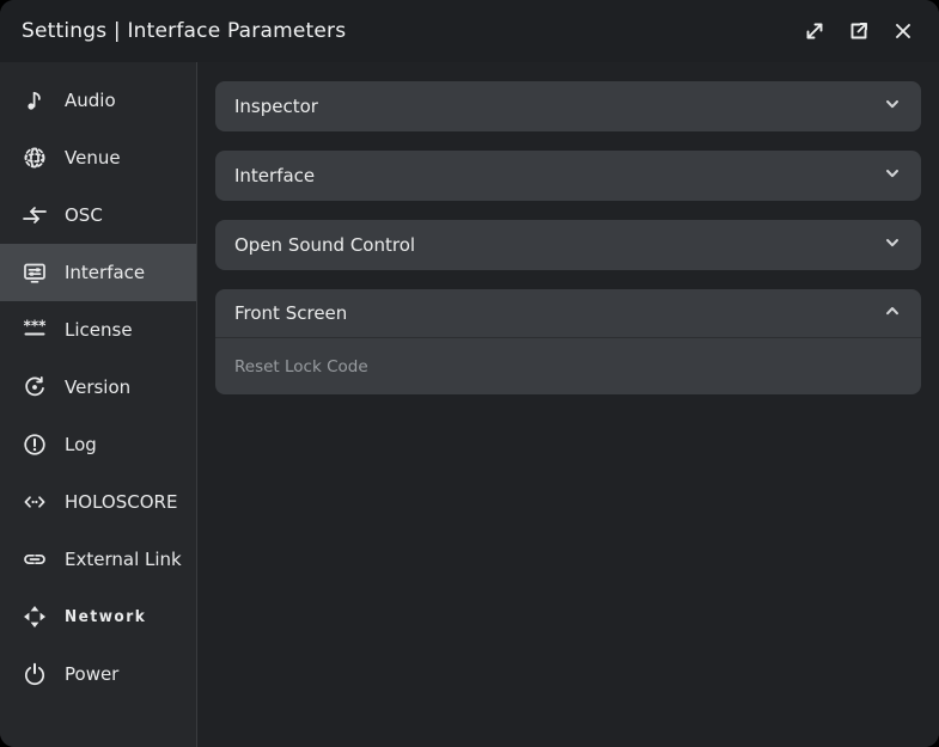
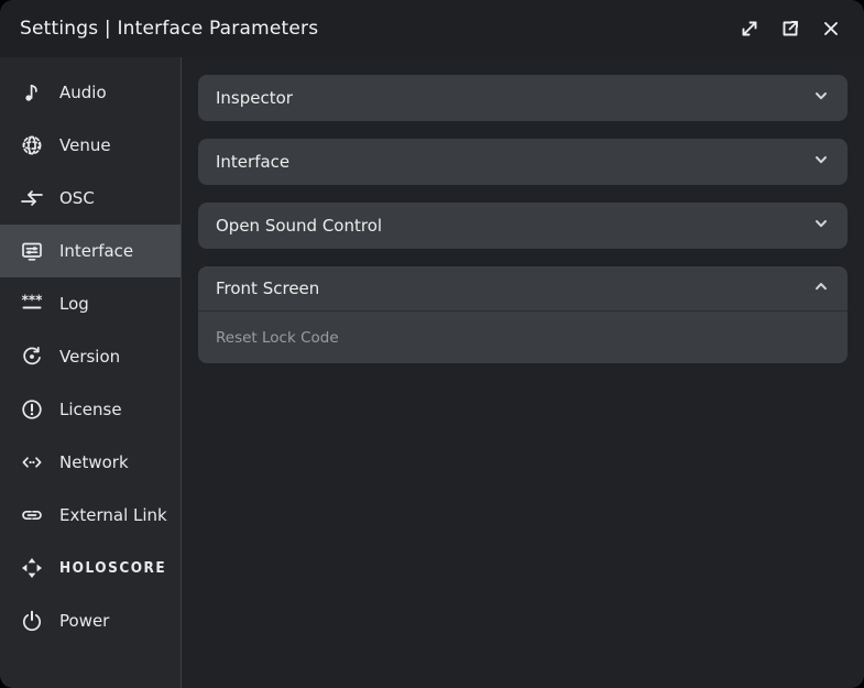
  Settings | Interface Parameters
  Audio
  Venue
  OSC
  Interface
  ***
- License
+ Log
  Version
- Log
+ License
- HOLOSCORE
+ Network
  External Link
- Network
+ HOLOSCORE
  Power
  Inspector
  Interface
  Open Sound Control
  Front Screen
  Reset Lock Code
